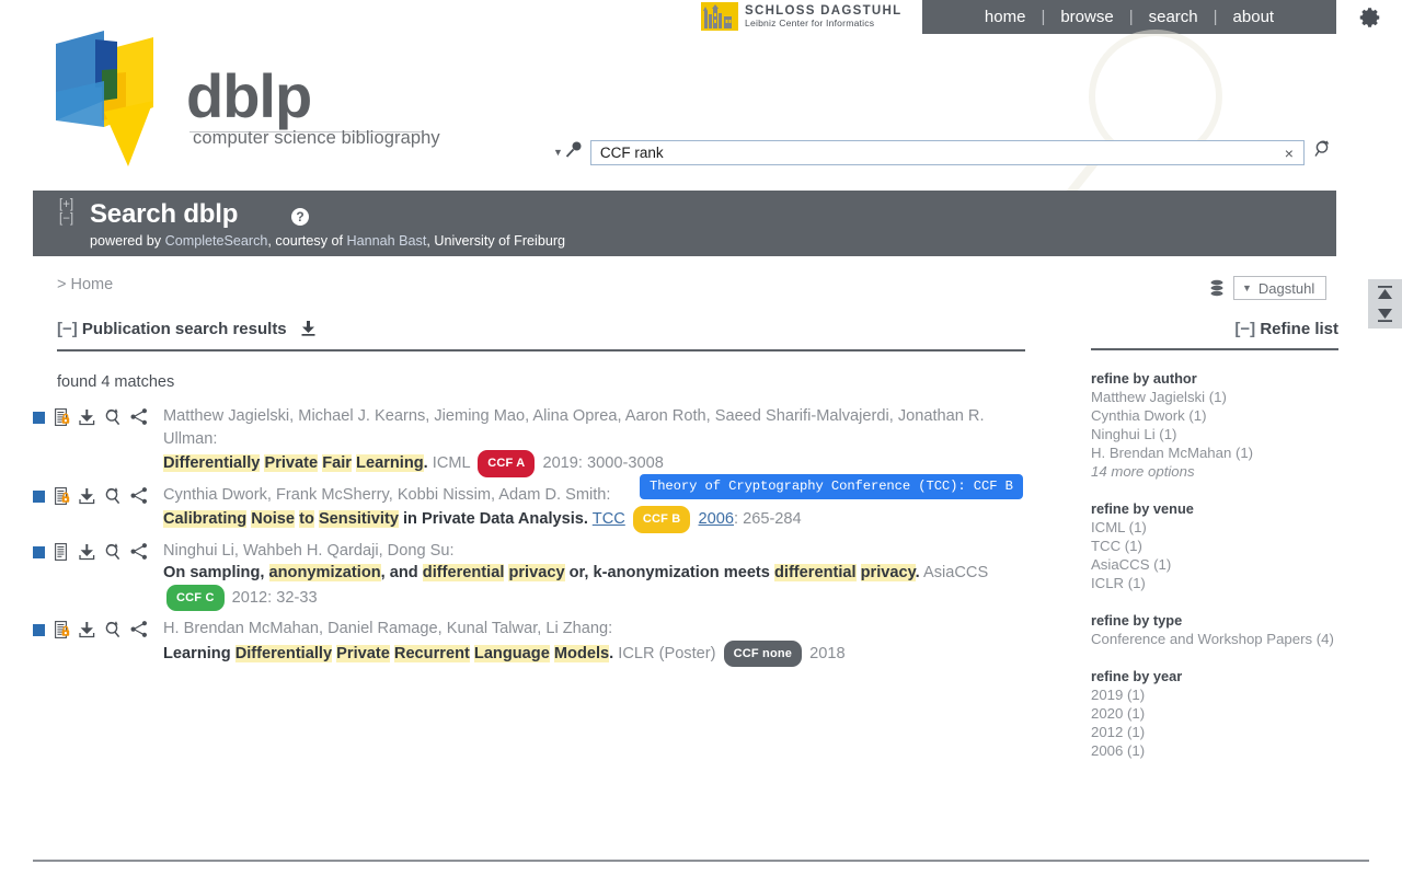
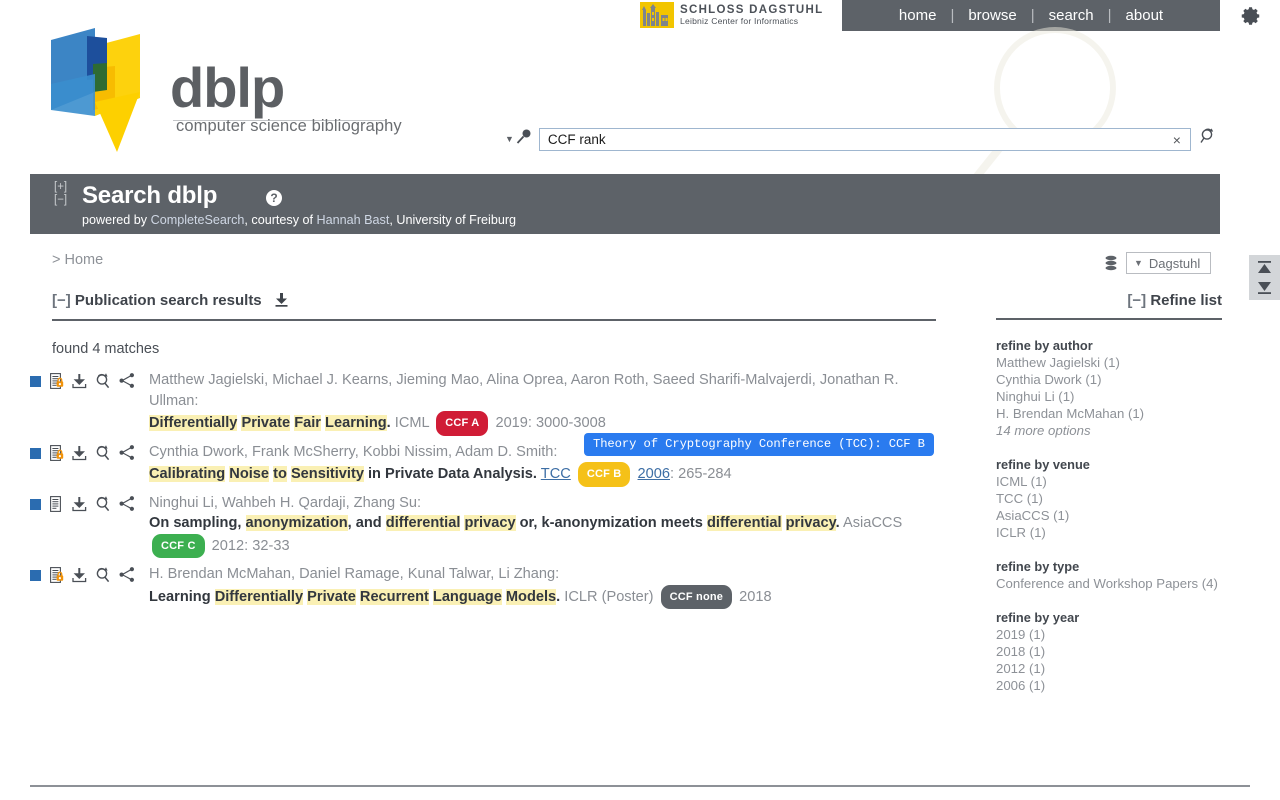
  SCHLOSS DAGSTUHL
  Leibniz Center for Informatics
  home
  |
  browse
  |
  search
  |
  about
  dblp
  computer science bibliography
  ▼
  CCF rank
  ×
  [+]
  [−]
  Search dblp
  ?
  powered by CompleteSearch, courtesy of Hannah Bast, University of Freiburg
  > Home
  ▼
  Dagstuhl
  [−] Publication search results
  found 4 matches
  Theory of Cryptography Conference (TCC): CCF B
  Matthew Jagielski, Michael J. Kearns, Jieming Mao, Alina Oprea, Aaron Roth, Saeed Sharifi-Malvajerdi, Jonathan R. Ullman:
  Differentially Private Fair Learning. ICML CCF A 2019: 3000-3008
  Cynthia Dwork, Frank McSherry, Kobbi Nissim, Adam D. Smith:
  Calibrating Noise to Sensitivity in Private Data Analysis. TCC CCF B 2006: 265-284
- Ninghui Li, Wahbeh H. Qardaji, Dong Su:
+ Ninghui Li, Wahbeh H. Qardaji, Zhang Su:
  On sampling, anonymization, and differential privacy or, k-anonymization meets differential privacy. AsiaCCS CCF C 2012: 32-33
  H. Brendan McMahan, Daniel Ramage, Kunal Talwar, Li Zhang:
  Learning Differentially Private Recurrent Language Models. ICLR (Poster) CCF none 2018
  [−] Refine list
  refine by author
  Matthew Jagielski (1)
  Cynthia Dwork (1)
  Ninghui Li (1)
  H. Brendan McMahan (1)
  14 more options
  refine by venue
  ICML (1)
  TCC (1)
  AsiaCCS (1)
  ICLR (1)
  refine by type
  Conference and Workshop Papers (4)
  refine by year
  2019 (1)
- 2020 (1)
+ 2018 (1)
  2012 (1)
  2006 (1)
